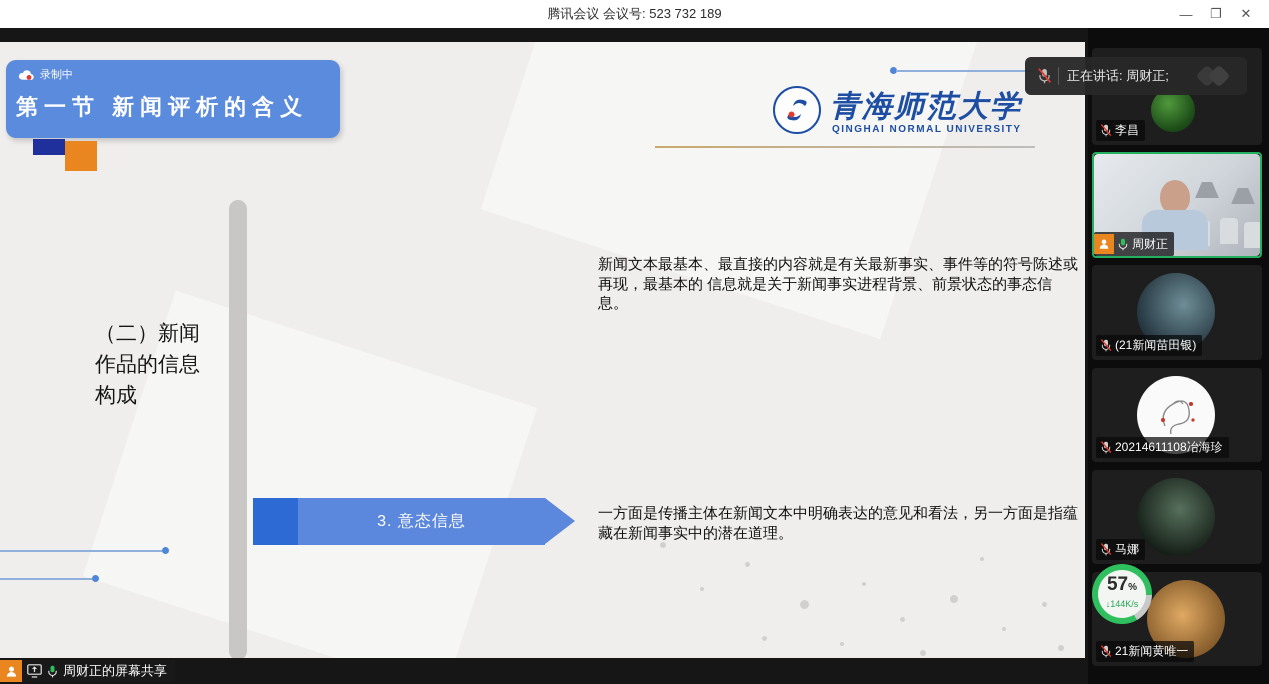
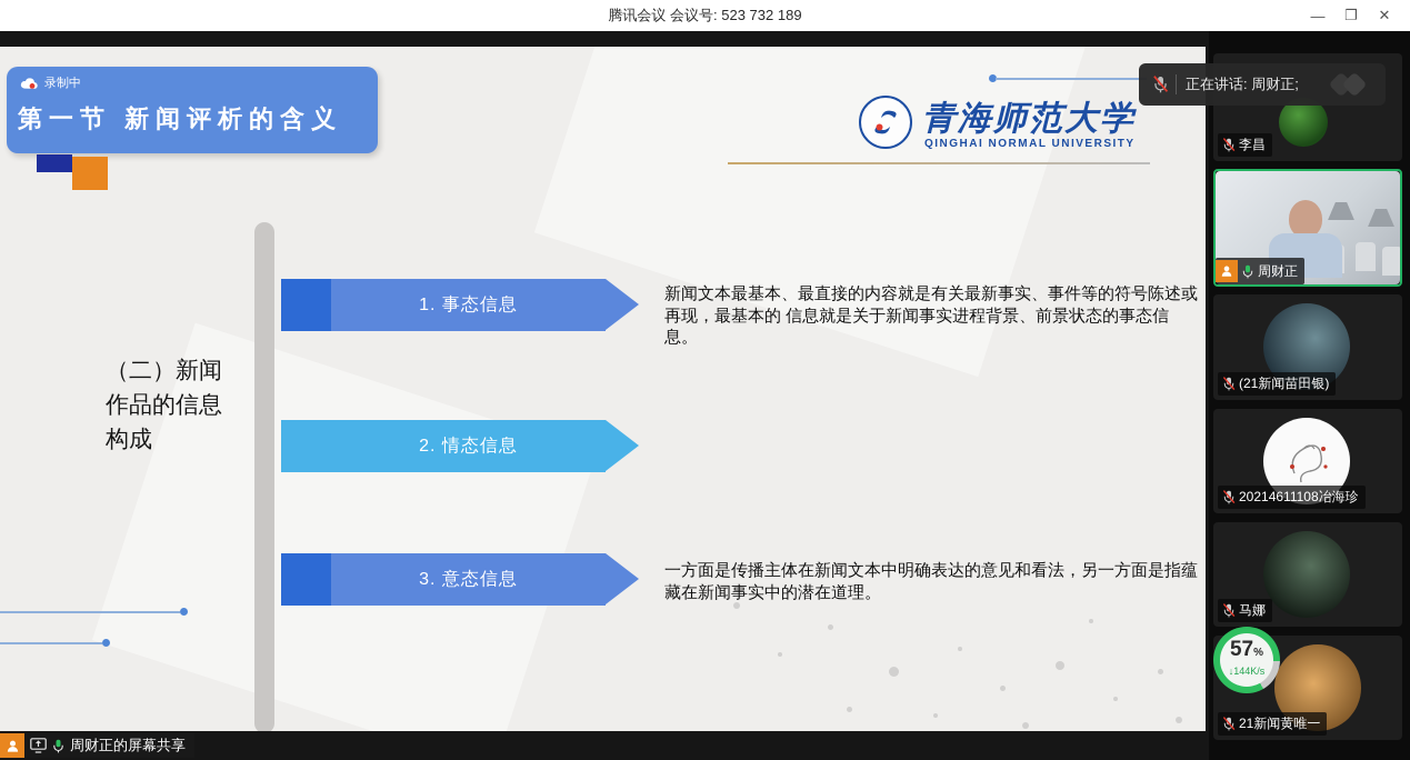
  腾讯会议 会议号: 523 732 189
  —
  ❐
  ✕
  录制中
  第一节 新闻评析的含义
  青海师范大学
  QINGHAI NORMAL UNIVERSITY
  （二）新闻
  作品的信息
  构成
+ 1. 事态信息
+ 2. 情态信息
  3. 意态信息
  新闻文本最基本、最直接的内容就是有关最新事实、事件等的符号陈述或再现，最基本的 信息就是关于新闻事实进程背景、前景状态的事态信息。
  一方面是传播主体在新闻文本中明确表达的意见和看法，另一方面是指蕴藏在新闻事实中的潜在道理。
  周财正的屏幕共享
  李昌
  周财正
  (21新闻苗田银)
  20214611108冶海珍
  马娜
  57%
  ↓144K/s
  21新闻黄唯一
  正在讲话: 周财正;
